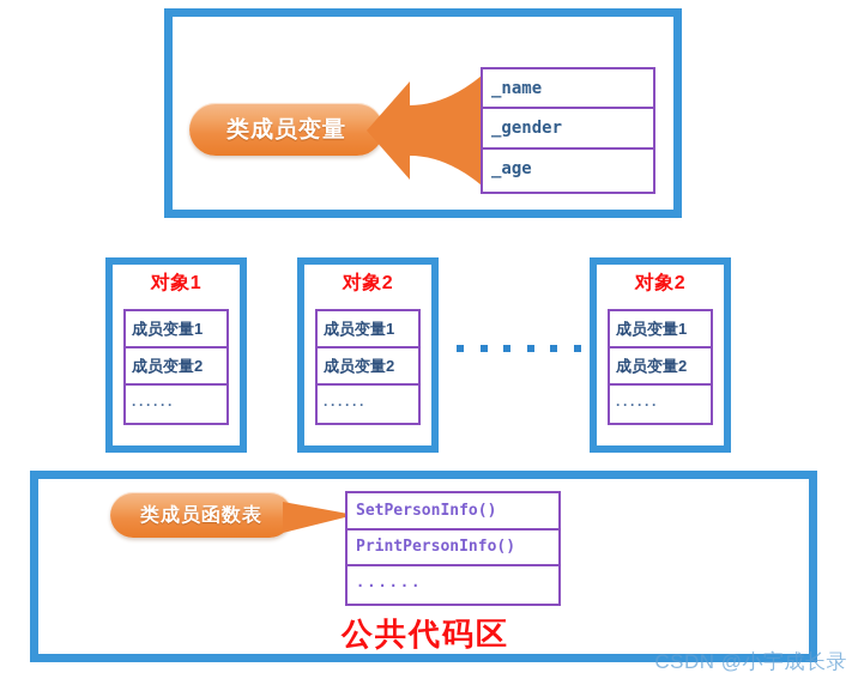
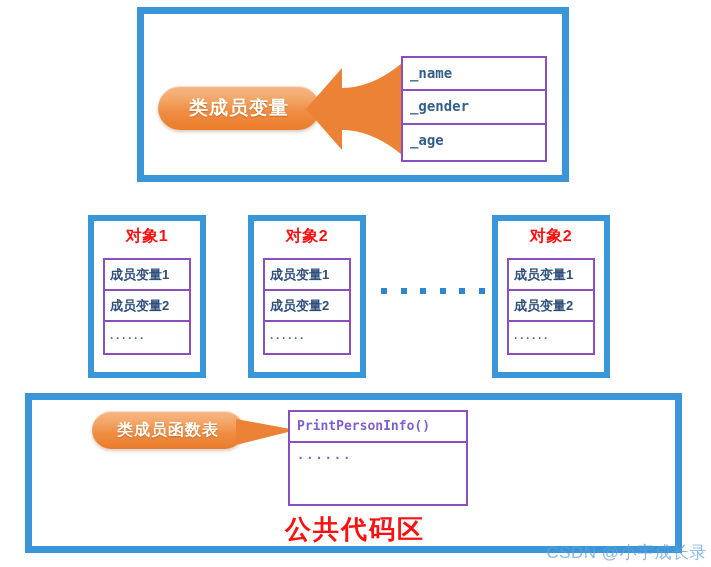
  类成员变量
  _name
  _gender
  _age
  对象1
  成员变量1
  成员变量2
  ······
  对象2
  成员变量1
  成员变量2
  ······
  对象2
  成员变量1
  成员变量2
  ······
  类成员函数表
- SetPersonInfo()
  PrintPersonInfo()
  ······
  公共代码区
  CSDN @小宇成长录
